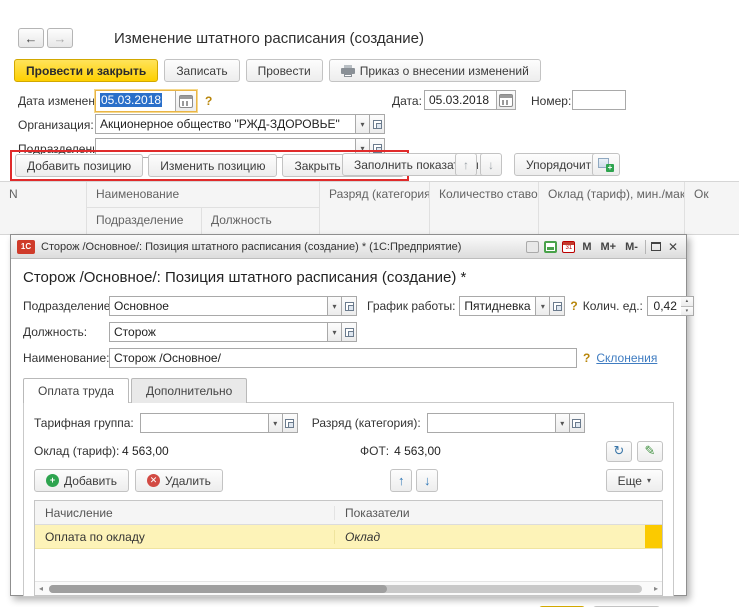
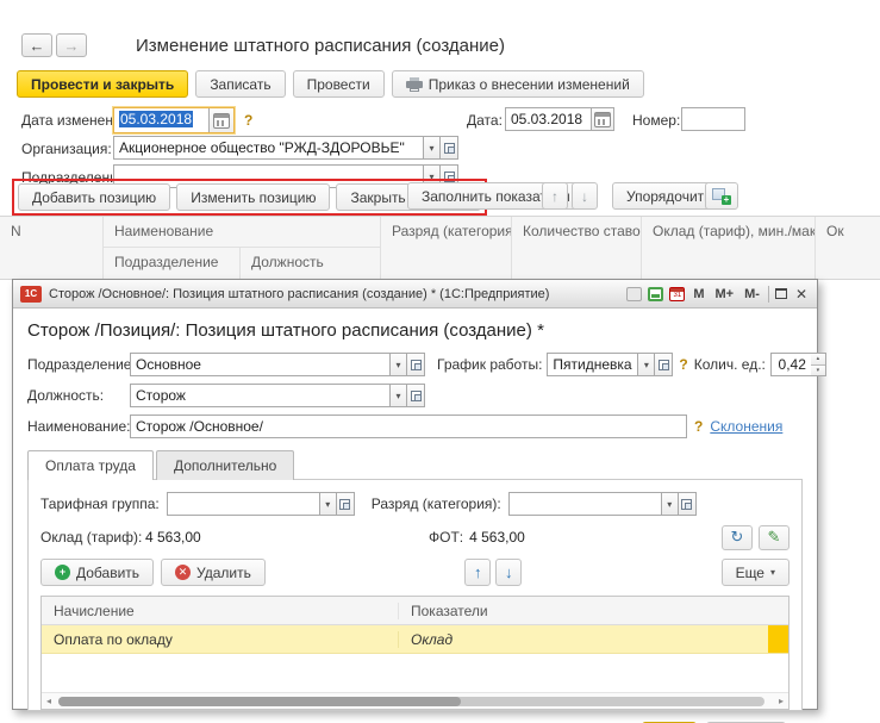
  ←
  →
  Изменение штатного расписания (создание)
  Провести и закрыть
  Записать
  Провести
  Приказ о внесении изменений
  Дата изменен
  05.03.2018
  ?
  Дата:
  05.03.2018
  Номер:
  Организация:
  Акционерное общество "РЖД-ЗДОРОВЬЕ"
  ▾
  Подразделен
  ▾
  Добавить позицию
  Изменить позицию
  Заполнить показа
  ↑
  ↓
  Упорядочит
  +
  N
  Наименование
  Подразделение
  Должность
  Разряд (категория
  Количество ставо
  Оклад (тариф), мин./мак
  Ок
  1С
  Сторож /Основное/: Позиция штатного расписания (создание) * (1С:Предприятие)
  M
  M+
  M-
  ✕
- Сторож /Основное/: Позиция штатного расписания (создание) *
+ Сторож /Позиция/: Позиция штатного расписания (создание) *
  Подразделение
  Основное
  ▾
  График работы:
  Пятидневка
  ▾
  ?
  Колич. ед.:
  0,42
  Должность:
  Сторож
  ▾
  Наименование:
  Сторож /Основное/
  ?
  Склонения
  Оплата труда
  Дополнительно
  Тарифная группа:
  ▾
  Разряд (категория):
  ▾
  Оклад (тариф):
  4 563,00
  ФОТ:
  4 563,00
  ↻
  ✎
  +
  Добавить
  ✕
  Удалить
  ↑
  ↓
  Еще
  ▾
  Начисление
  Показатели
  Оплата по окладу
  Оклад
  ◂
  ▸
